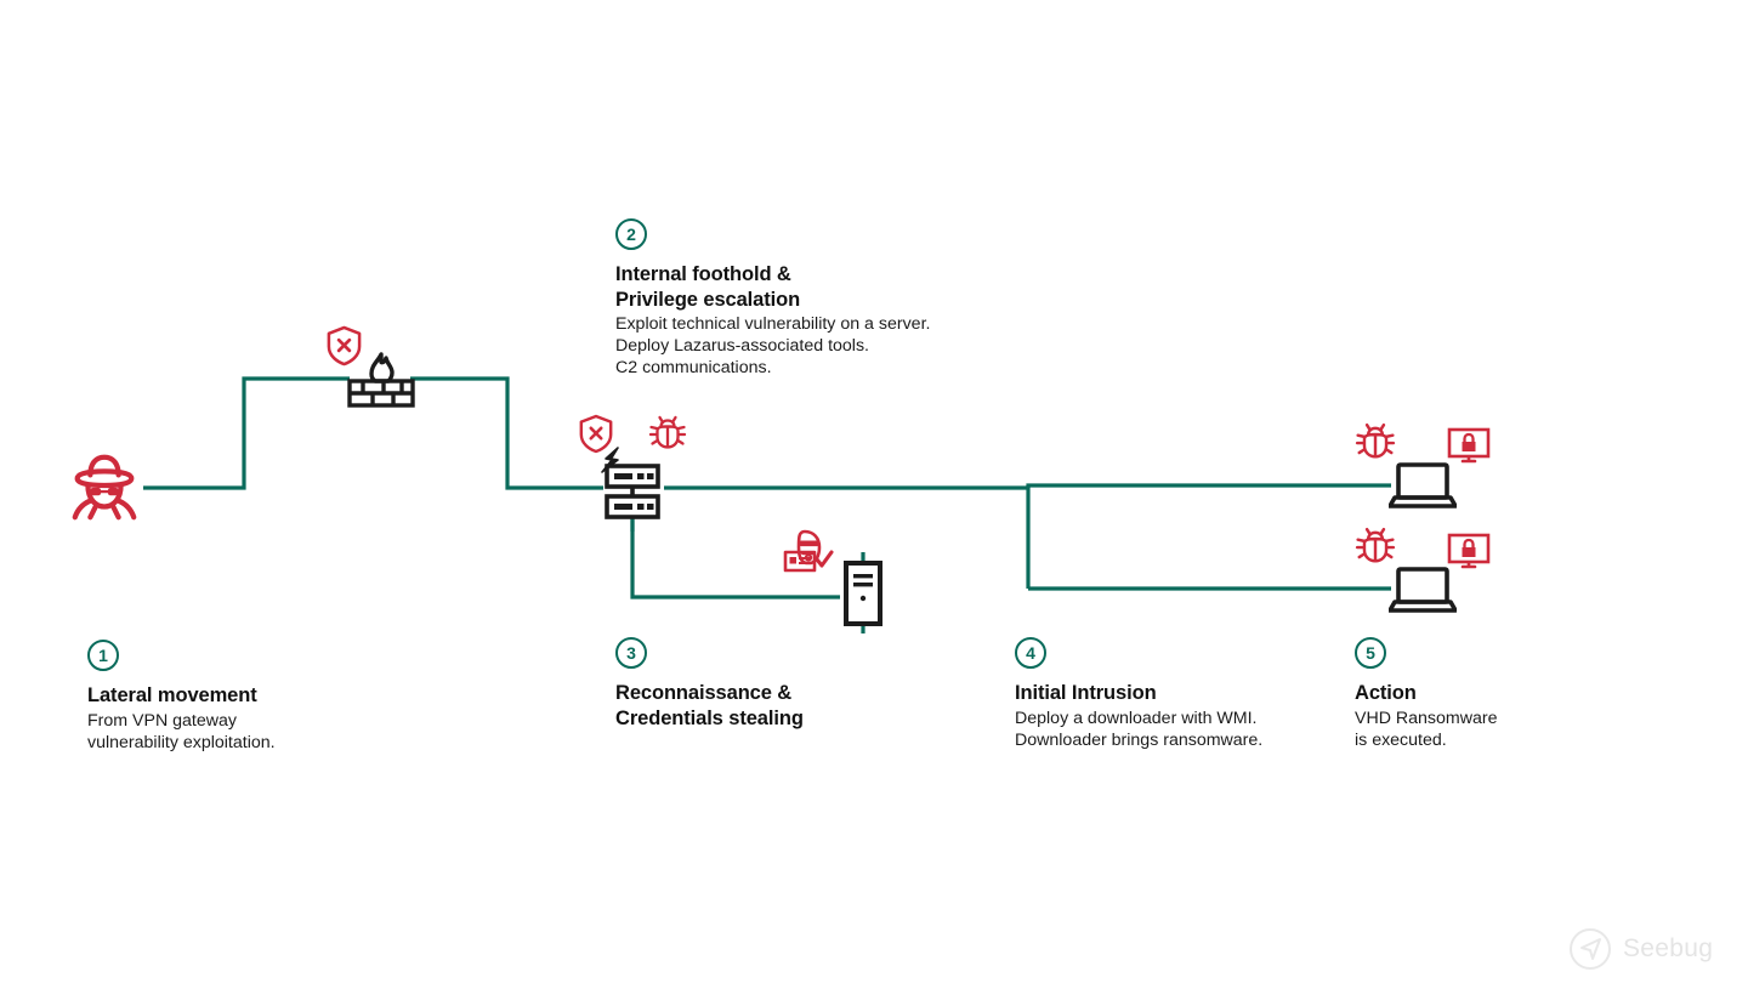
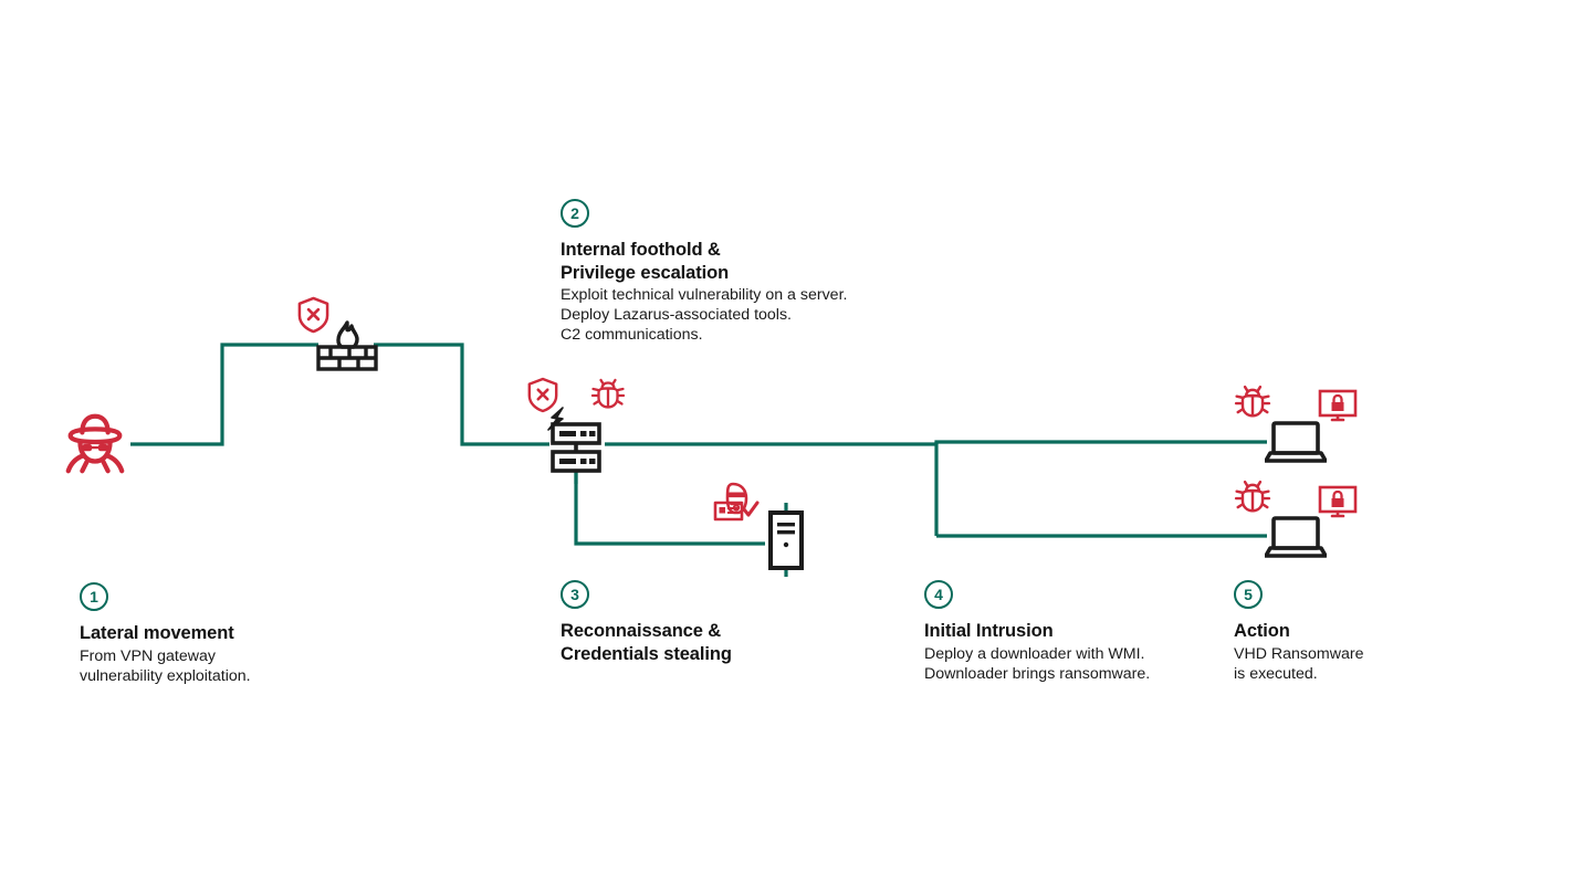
  2
  Internal foothold &
  Privilege escalation
  Exploit technical vulnerability on a server.
  Deploy Lazarus-associated tools.
  C2 communications.
  1
  Lateral movement
  From VPN gateway
  vulnerability exploitation.
  3
  Reconnaissance &
  Credentials stealing
  4
  Initial Intrusion
  Deploy a downloader with WMI.
  Downloader brings ransomware.
  5
  Action
  VHD Ransomware
  is executed.
- Seebug
